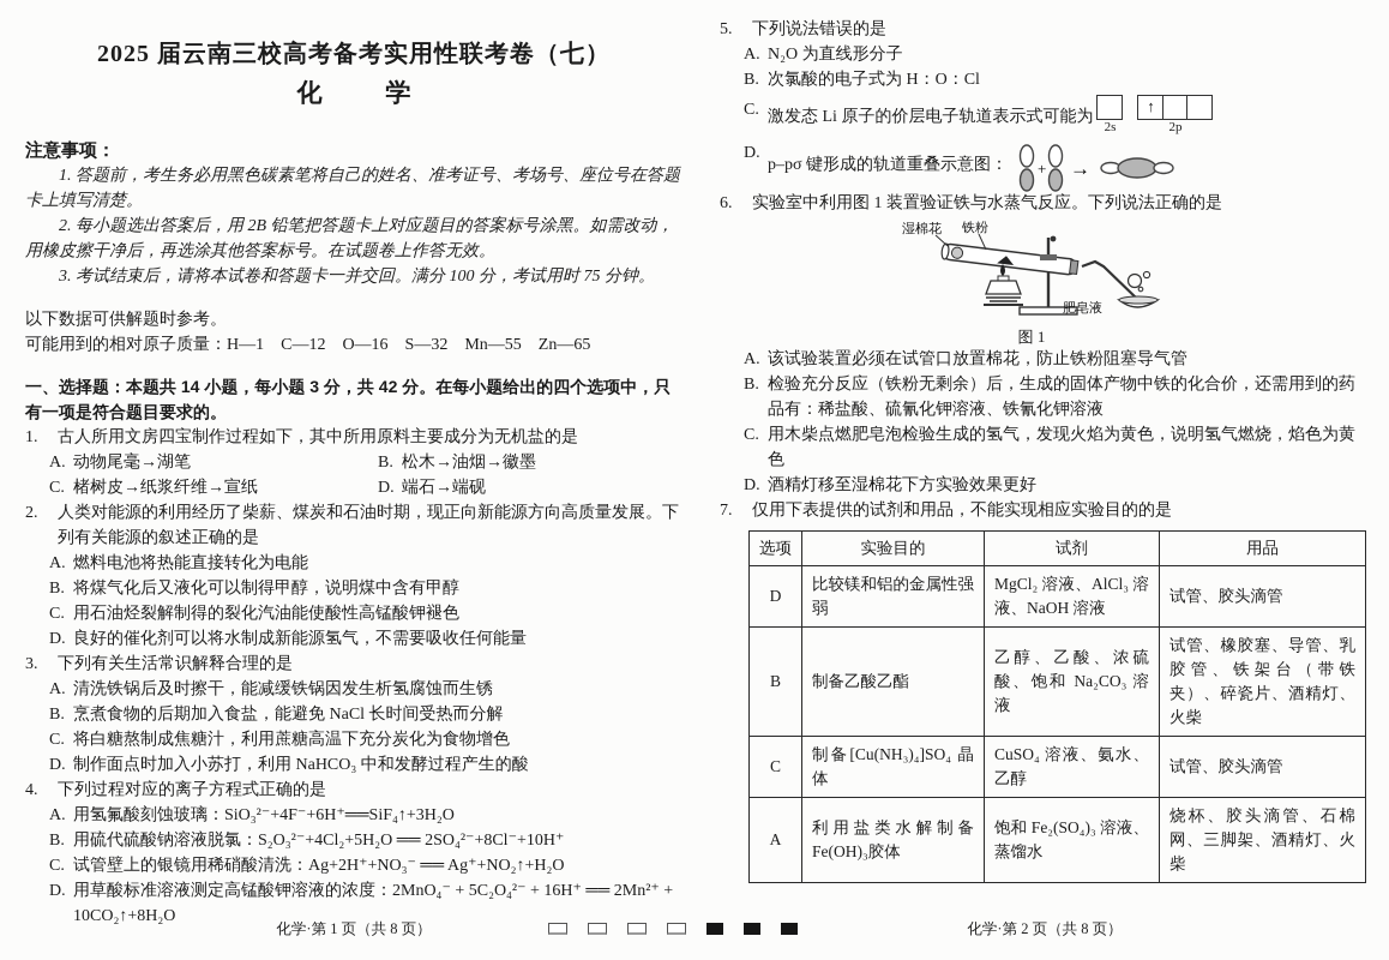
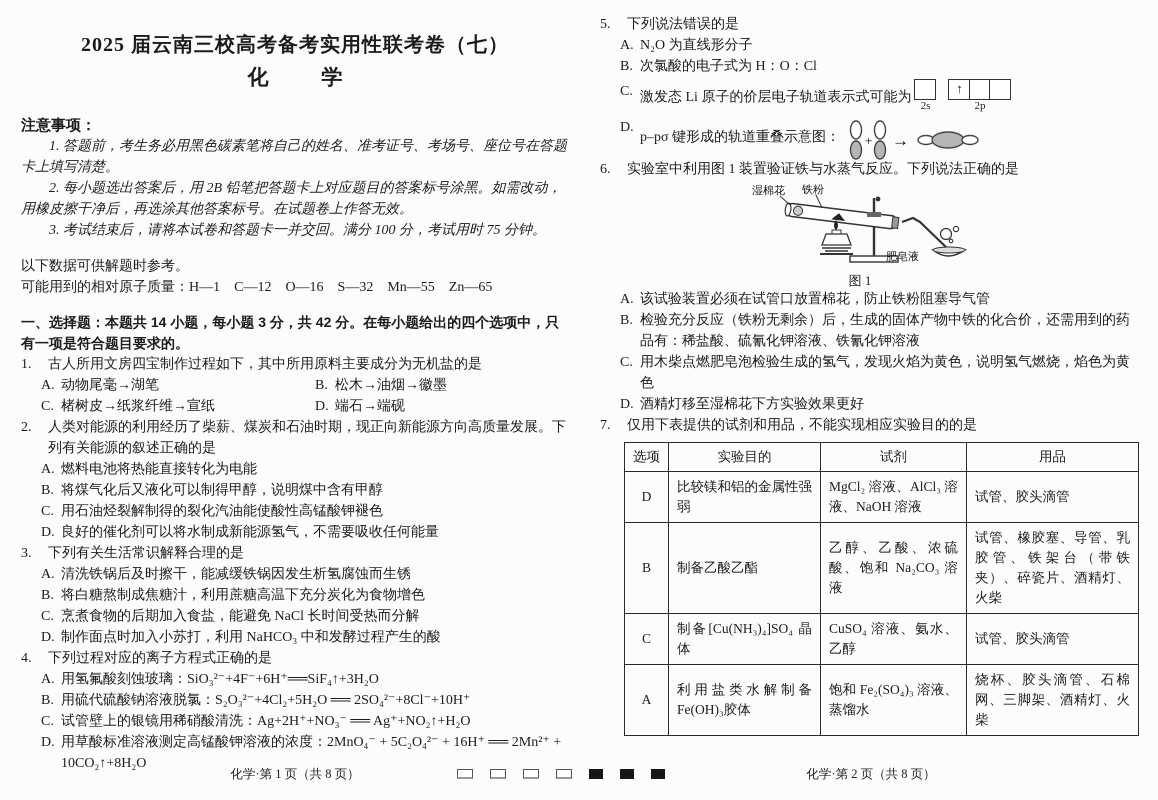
  2025 届云南三校高考备考实用性联考卷（七）
  化 学
  注意事项：
  1. 答题前，考生务必用黑色碳素笔将自己的姓名、准考证号、考场号、座位号在答题卡上填写清楚。
  2. 每小题选出答案后，用 2B 铅笔把答题卡上对应题目的答案标号涂黑。如需改动，用橡皮擦干净后，再选涂其他答案标号。在试题卷上作答无效。
  3. 考试结束后，请将本试卷和答题卡一并交回。满分 100 分，考试用时 75 分钟。
  以下数据可供解题时参考。
  可能用到的相对原子质量：H—1 C—12 O—16 S—32 Mn—55 Zn—65
  一、选择题：本题共 14 小题，每小题 3 分，共 42 分。在每小题给出的四个选项中，只有一项是符合题目要求的。
  1.
  古人所用文房四宝制作过程如下，其中所用原料主要成分为无机盐的是
  A.
  动物尾毫→湖笔
  B.
  松木→油烟→徽墨
  C.
  楮树皮→纸浆纤维→宣纸
  D.
  端石→端砚
  2.
  人类对能源的利用经历了柴薪、煤炭和石油时期，现正向新能源方向高质量发展。下列有关能源的叙述正确的是
  A.
  燃料电池将热能直接转化为电能
  B.
  将煤气化后又液化可以制得甲醇，说明煤中含有甲醇
  C.
  用石油烃裂解制得的裂化汽油能使酸性高锰酸钾褪色
  D.
  良好的催化剂可以将水制成新能源氢气，不需要吸收任何能量
  3.
  下列有关生活常识解释合理的是
  A.
  清洗铁锅后及时擦干，能减缓铁锅因发生析氢腐蚀而生锈
  B.
- 烹煮食物的后期加入食盐，能避免 NaCl 长时间受热而分解
+ 将白糖熬制成焦糖汁，利用蔗糖高温下充分炭化为食物增色
  C.
- 将白糖熬制成焦糖汁，利用蔗糖高温下充分炭化为食物增色
+ 烹煮食物的后期加入食盐，能避免 NaCl 长时间受热而分解
  D.
  制作面点时加入小苏打，利用 NaHCO₃ 中和发酵过程产生的酸
  4.
  下列过程对应的离子方程式正确的是
  A.
  用氢氟酸刻蚀玻璃：SiO₃²⁻+4F⁻+6H⁺══SiF₄↑+3H₂O
  B.
  用硫代硫酸钠溶液脱氯：S₂O₃²⁻+4Cl₂+5H₂O ══ 2SO₄²⁻+8Cl⁻+10H⁺
  C.
  试管壁上的银镜用稀硝酸清洗：Ag+2H⁺+NO₃⁻ ══ Ag⁺+NO₂↑+H₂O
  D.
  用草酸标准溶液测定高锰酸钾溶液的浓度：2MnO₄⁻ + 5C₂O₄²⁻ + 16H⁺ ══ 2Mn²⁺ + 10CO₂↑+8H₂O
  5.
  下列说法错误的是
  A.
  N₂O 为直线形分子
  B.
  次氯酸的电子式为 H：O：Cl
  C.
  激发态 Li 原子的价层电子轨道表示式可能为
  2s
  ↑
  2p
  D.
  p–pσ 键形成的轨道重叠示意图：
  +
  →
  6.
  实验室中利用图 1 装置验证铁与水蒸气反应。下列说法正确的是
  湿棉花
  铁粉
  肥皂液
  图 1
  A.
  该试验装置必须在试管口放置棉花，防止铁粉阻塞导气管
  B.
  检验充分反应（铁粉无剩余）后，生成的固体产物中铁的化合价，还需用到的药品有：稀盐酸、硫氰化钾溶液、铁氰化钾溶液
  C.
  用木柴点燃肥皂泡检验生成的氢气，发现火焰为黄色，说明氢气燃烧，焰色为黄色
  D.
  酒精灯移至湿棉花下方实验效果更好
  7.
  仅用下表提供的试剂和用品，不能实现相应实验目的的是
  选项	实验目的	试剂	用品
  D	比较镁和铝的金属性强弱	MgCl₂ 溶液、AlCl₃ 溶液、NaOH 溶液	试管、胶头滴管
  B	制备乙酸乙酯	乙醇、乙酸、浓硫酸、饱和 Na₂CO₃ 溶液	试管、橡胶塞、导管、乳胶管、铁架台（带铁夹）、碎瓷片、酒精灯、火柴
  C	制备[Cu(NH₃)₄]SO₄ 晶体	CuSO₄ 溶液、氨水、乙醇	试管、胶头滴管
  A	利用盐类水解制备 Fe(OH)₃胶体	饱和 Fe₂(SO₄)₃ 溶液、蒸馏水	烧杯、胶头滴管、石棉网、三脚架、酒精灯、火柴
  化学·第 1 页（共 8 页）
  化学·第 2 页（共 8 页）
